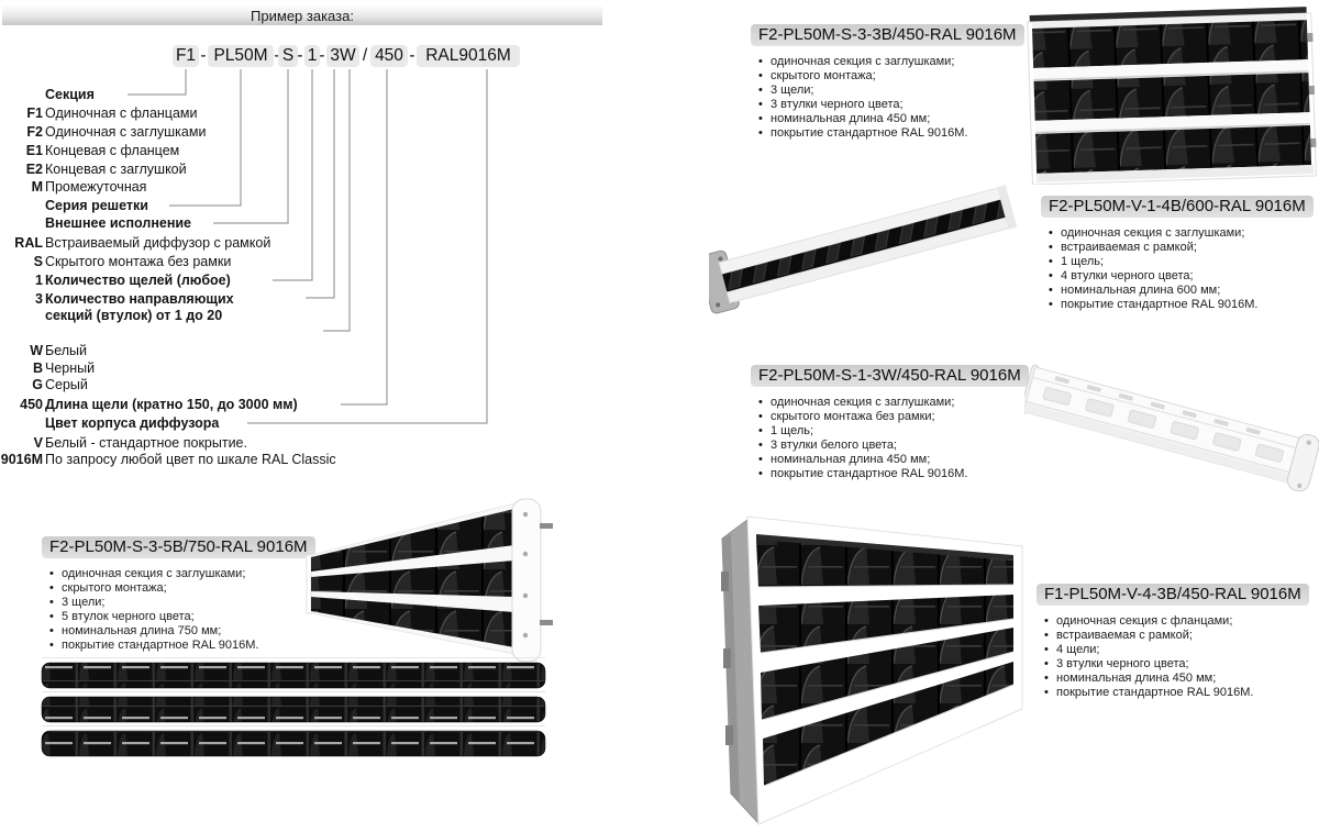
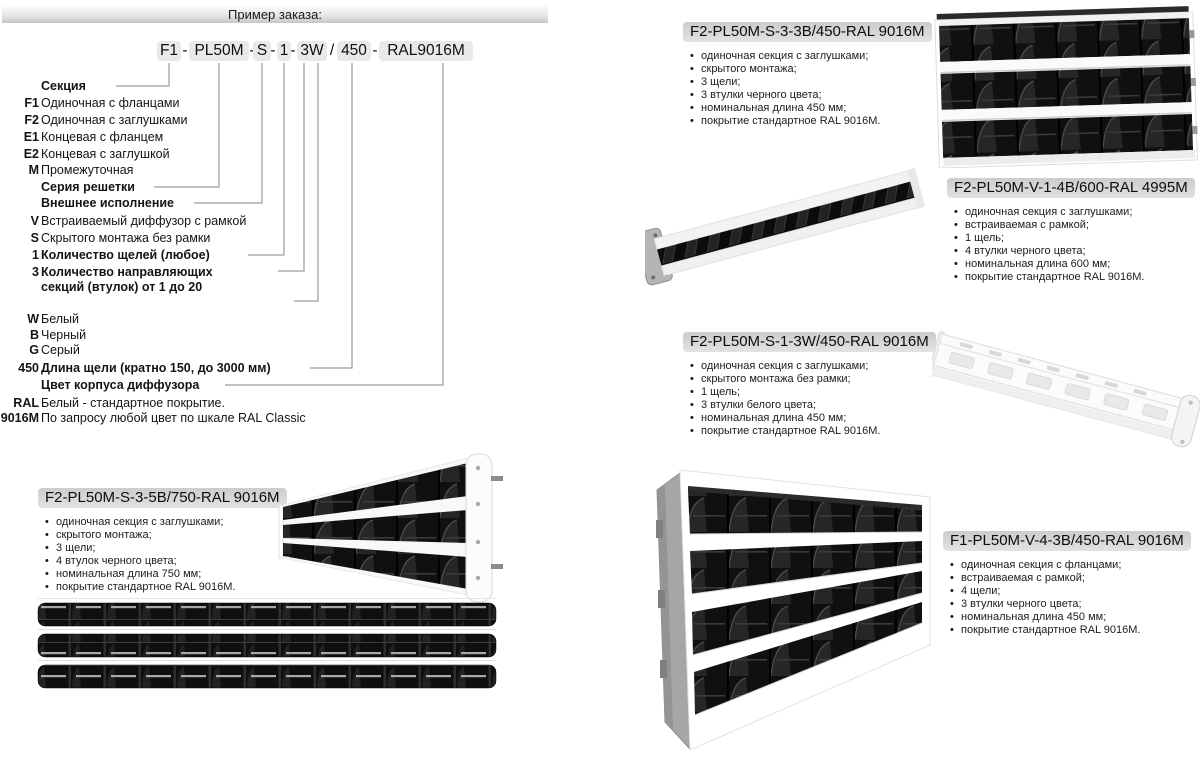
  Пример заказа:
  F1
  -
  PL50M
  -
  S
  -
  1
  -
  3W
  /
  450
  -
  RAL9016M
  Секция
  F1
  Одиночная с фланцами
  F2
  Одиночная с заглушками
  E1
  Концевая с фланцем
  E2
  Концевая с заглушкой
  M
  Промежуточная
  Серия решетки
  Внешнее исполнение
- RAL
+ V
  Встраиваемый диффузор с рамкой
  S
  Скрытого монтажа без рамки
  1
  Количество щелей (любое)
  3
  Количество направляющих секций (втулок) от 1 до 20
  W
  Белый
  B
  Черный
  G
  Серый
  450
  Длина щели (кратно 150, до 3000 мм)
  Цвет корпуса диффузора
- V
+ RAL
  Белый - стандартное покрытие.
  9016M
  По запросу любой цвет по шкале RAL Classic
  F2-PL50M-S-3-3B/450-RAL 9016M
  одиночная секция с заглушками;
  скрытого монтажа;
  3 щели;
  3 втулки черного цвета;
  номинальная длина 450 мм;
  покрытие стандартное RAL 9016M.
- F2-PL50M-V-1-4B/600-RAL 9016M
+ F2-PL50M-V-1-4B/600-RAL 4995M
  одиночная секция с заглушками;
  встраиваемая с рамкой;
  1 щель;
  4 втулки черного цвета;
  номинальная длина 600 мм;
  покрытие стандартное RAL 9016M.
  F2-PL50M-S-1-3W/450-RAL 9016M
  одиночная секция с заглушками;
  скрытого монтажа без рамки;
  1 щель;
  3 втулки белого цвета;
  номинальная длина 450 мм;
  покрытие стандартное RAL 9016M.
  F2-PL50M-S-3-5B/750-RAL 9016M
  одиночная секция с заглушками;
  скрытого монтажа;
  3 щели;
- 5 втулок черного цвета;
+ 4 втулок черного цвета;
  номинальная длина 750 мм;
  покрытие стандартное RAL 9016M.
  F1-PL50M-V-4-3B/450-RAL 9016M
  одиночная секция с фланцами;
  встраиваемая с рамкой;
  4 щели;
  3 втулки черного цвета;
  номинальная длина 450 мм;
  покрытие стандартное RAL 9016M.
